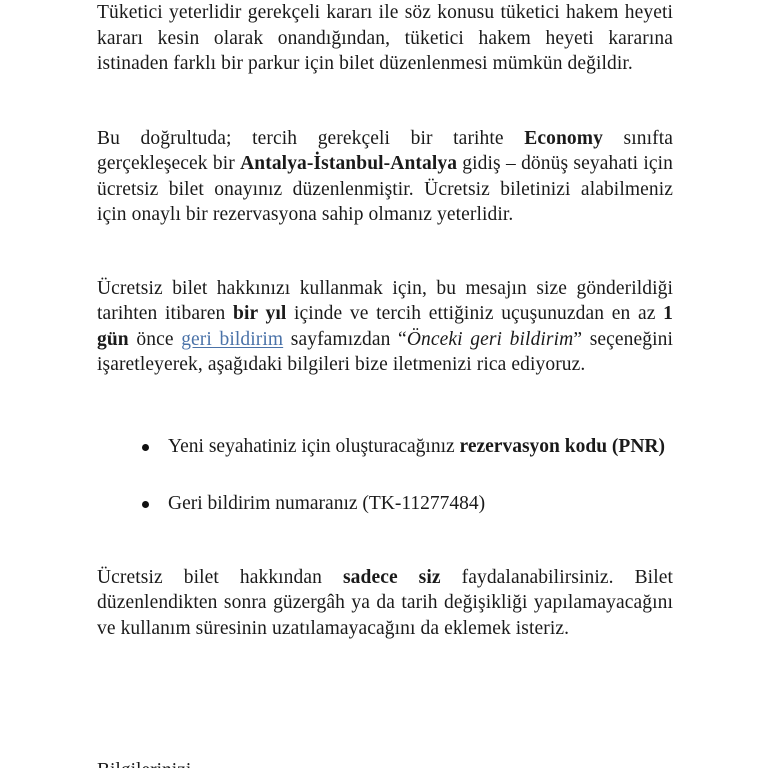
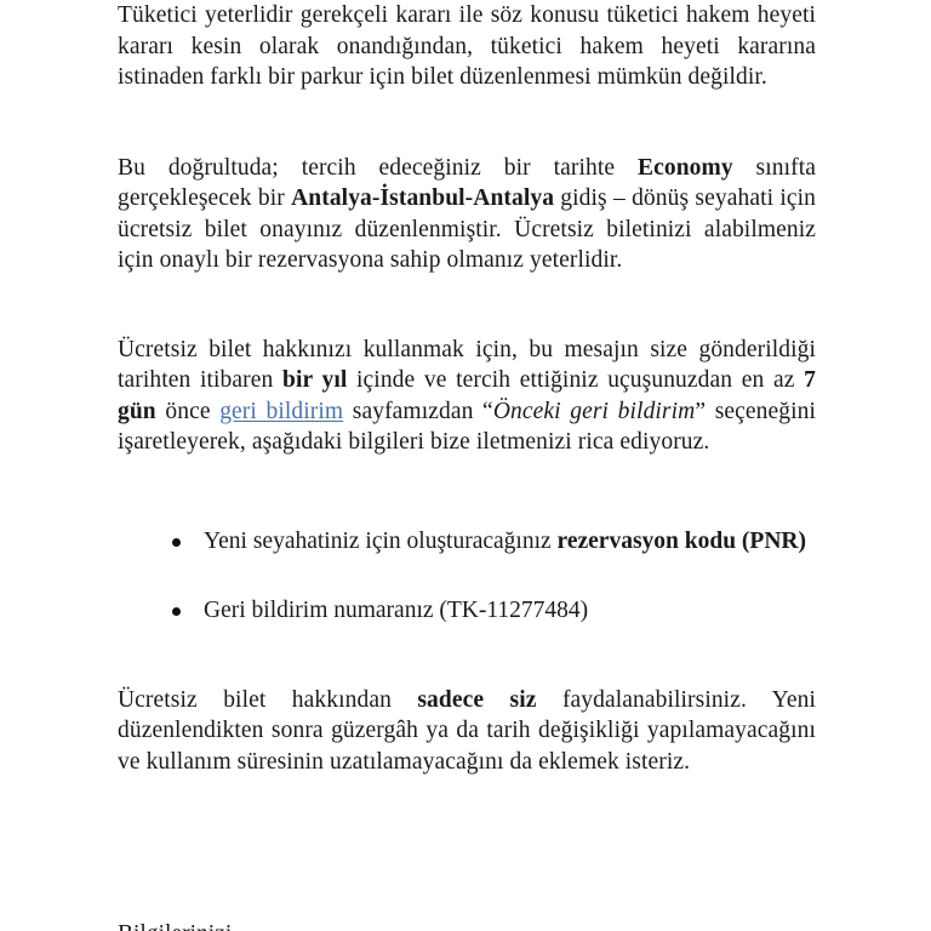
  Tüketici yeterlidir gerekçeli kararı ile söz konusu tüketici hakem heyeti kararı kesin olarak onandığından, tüketici hakem heyeti kararına istinaden farklı bir parkur için bilet düzenlenmesi mümkün değildir.
- Bu doğrultuda; tercih gerekçeli bir tarihte Economy sınıfta gerçekleşecek bir Antalya-İstanbul-Antalya gidiş – dönüş seyahati için ücretsiz bilet onayınız düzenlenmiştir. Ücretsiz biletinizi alabilmeniz için onaylı bir rezervasyona sahip olmanız yeterlidir.
+ Bu doğrultuda; tercih edeceğiniz bir tarihte Economy sınıfta gerçekleşecek bir Antalya-İstanbul-Antalya gidiş – dönüş seyahati için ücretsiz bilet onayınız düzenlenmiştir. Ücretsiz biletinizi alabilmeniz için onaylı bir rezervasyona sahip olmanız yeterlidir.
- Ücretsiz bilet hakkınızı kullanmak için, bu mesajın size gönderildiği tarihten itibaren bir yıl içinde ve tercih ettiğiniz uçuşunuzdan en az 1 gün önce geri bildirim sayfamızdan “Önceki geri bildirim” seçeneğini işaretleyerek, aşağıdaki bilgileri bize iletmenizi rica ediyoruz.
+ Ücretsiz bilet hakkınızı kullanmak için, bu mesajın size gönderildiği tarihten itibaren bir yıl içinde ve tercih ettiğiniz uçuşunuzdan en az 7 gün önce geri bildirim sayfamızdan “Önceki geri bildirim” seçeneğini işaretleyerek, aşağıdaki bilgileri bize iletmenizi rica ediyoruz.
  Yeni seyahatiniz için oluşturacağınız rezervasyon kodu (PNR)
  Geri bildirim numaranız (TK-11277484)
- Ücretsiz bilet hakkından sadece siz faydalanabilirsiniz. Bilet düzenlendikten sonra güzergâh ya da tarih değişikliği yapılamayacağını ve kullanım süresinin uzatılamayacağını da eklemek isteriz.
+ Ücretsiz bilet hakkından sadece siz faydalanabilirsiniz. Yeni düzenlendikten sonra güzergâh ya da tarih değişikliği yapılamayacağını ve kullanım süresinin uzatılamayacağını da eklemek isteriz.
